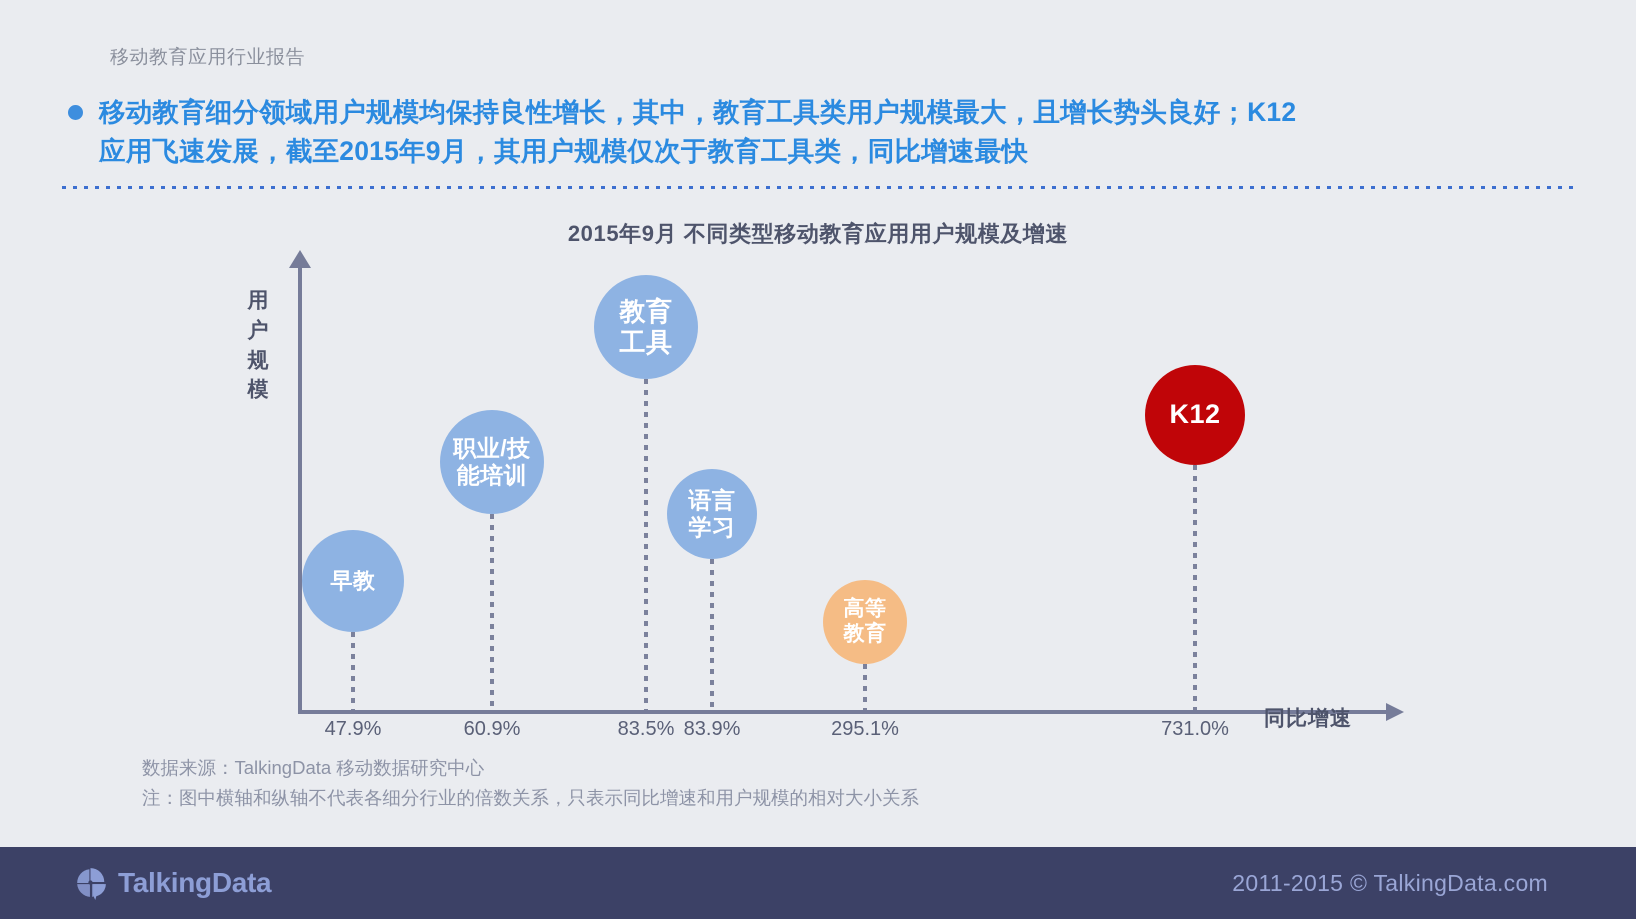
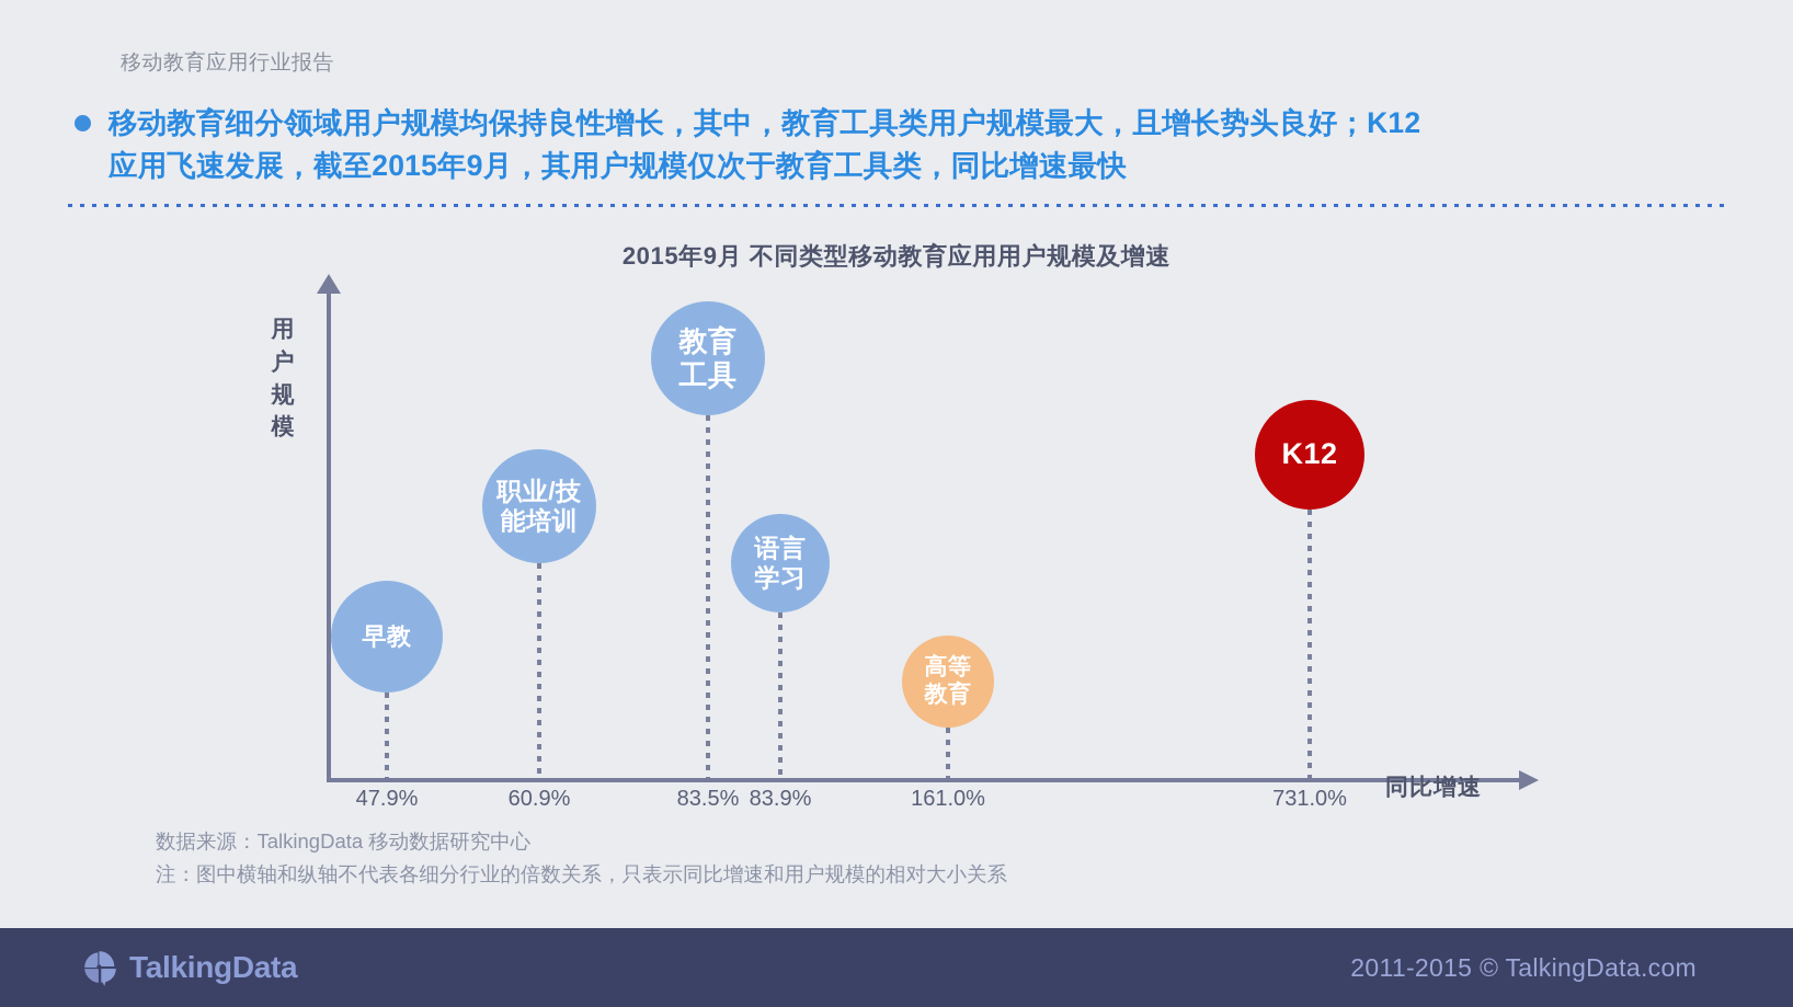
  移动教育应用行业报告
  移动教育细分领域用户规模均保持良性增长，其中，教育工具类用户规模最大，且增长势头良好；K12
  应用飞速发展，截至2015年9月，其用户规模仅次于教育工具类，同比增速最快
  2015年9月 不同类型移动教育应用用户规模及增速
  用
  户
  规
  模
  同比增速
  早教
  47.9%
  职业/技
  能培训
  60.9%
  教育
  工具
  83.5%
  语言
  学习
  83.9%
  高等
  教育
- 295.1%
+ 161.0%
  K12
  731.0%
  数据来源：TalkingData 移动数据研究中心
  注：图中横轴和纵轴不代表各细分行业的倍数关系，只表示同比增速和用户规模的相对大小关系
  TalkingData
  2011-2015 © TalkingData.com
